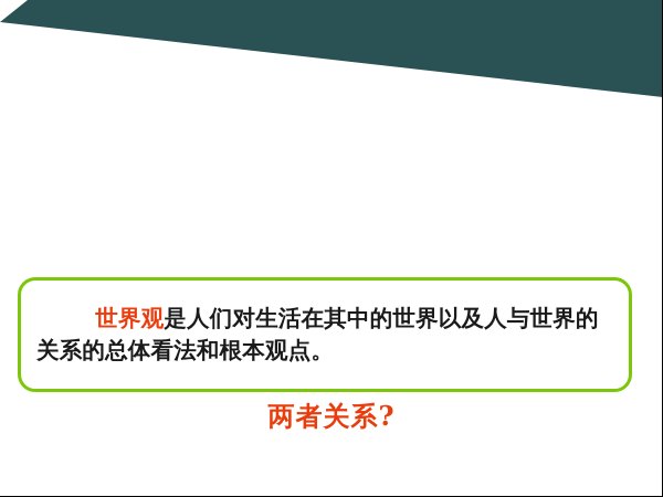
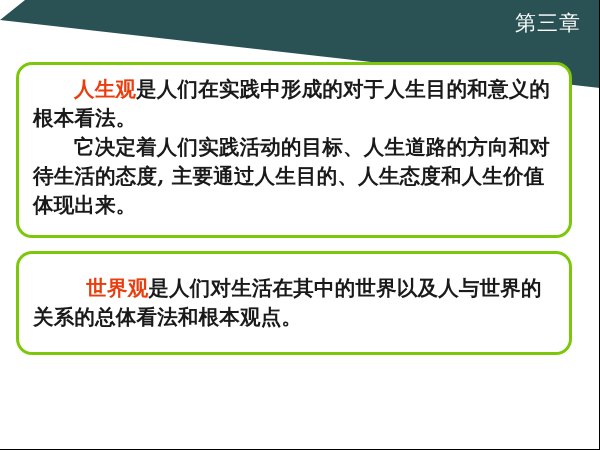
+ 第三章
+ 人生观是人们在实践中形成的对于人生目的和意义的根本看法。
+ 它决定着人们实践活动的目标、人生道路的方向和对待生活的态度, 主要通过人生目的、人生态度和人生价值体现出来。
  世界观是人们对生活在其中的世界以及人与世界的关系的总体看法和根本观点。
- 两者关系?
